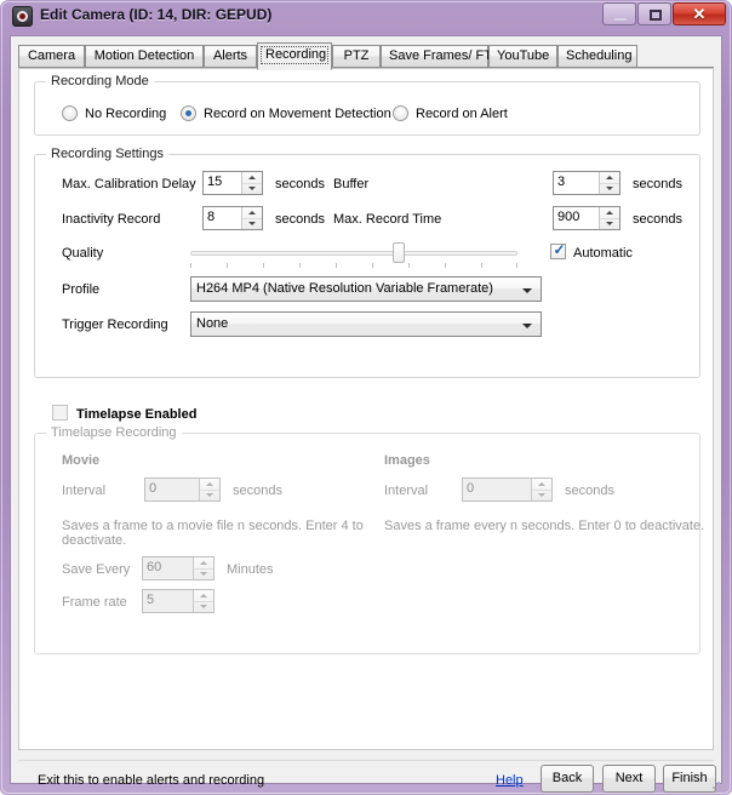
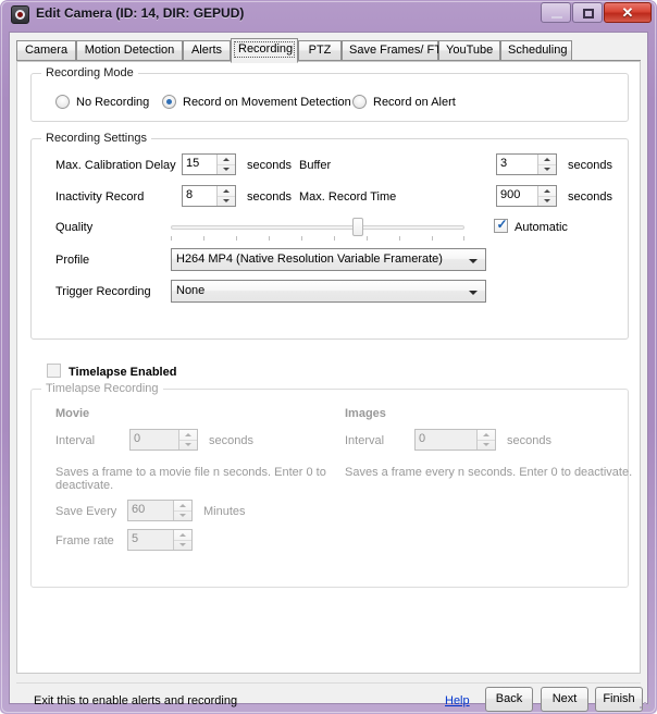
  Edit Camera (ID: 14, DIR: GEPUD)
  ✕
  Camera
  Motion Detection
  Alerts
  Recording
  PTZ
  Save Frames/ F
  YouTube
  Scheduling
  Recording Mode
  No Recording
  Record on Movement Detection
  Record on Alert
  Recording Settings
  Max. Calibration Delay
  15
  seconds
  Buffer
  3
  seconds
  Inactivity Record
  8
  seconds
  Max. Record Time
  900
  seconds
  Quality
  ✓
  Automatic
  Profile
  H264 MP4 (Native Resolution Variable Framerate)
  Trigger Recording
  None
  Timelapse Enabled
  Timelapse Recording
  Movie
  Interval
  0
  seconds
- Saves a frame to a movie file n seconds. Enter 4 to
+ Saves a frame to a movie file n seconds. Enter 0 to
  deactivate.
  Save Every
  60
  Minutes
  Frame rate
  5
  Images
  Interval
  0
  seconds
  Saves a frame every n seconds. Enter 0 to deactivate.
  Exit this to enable alerts and recording
  Help
  Back
  Next
  Finish
